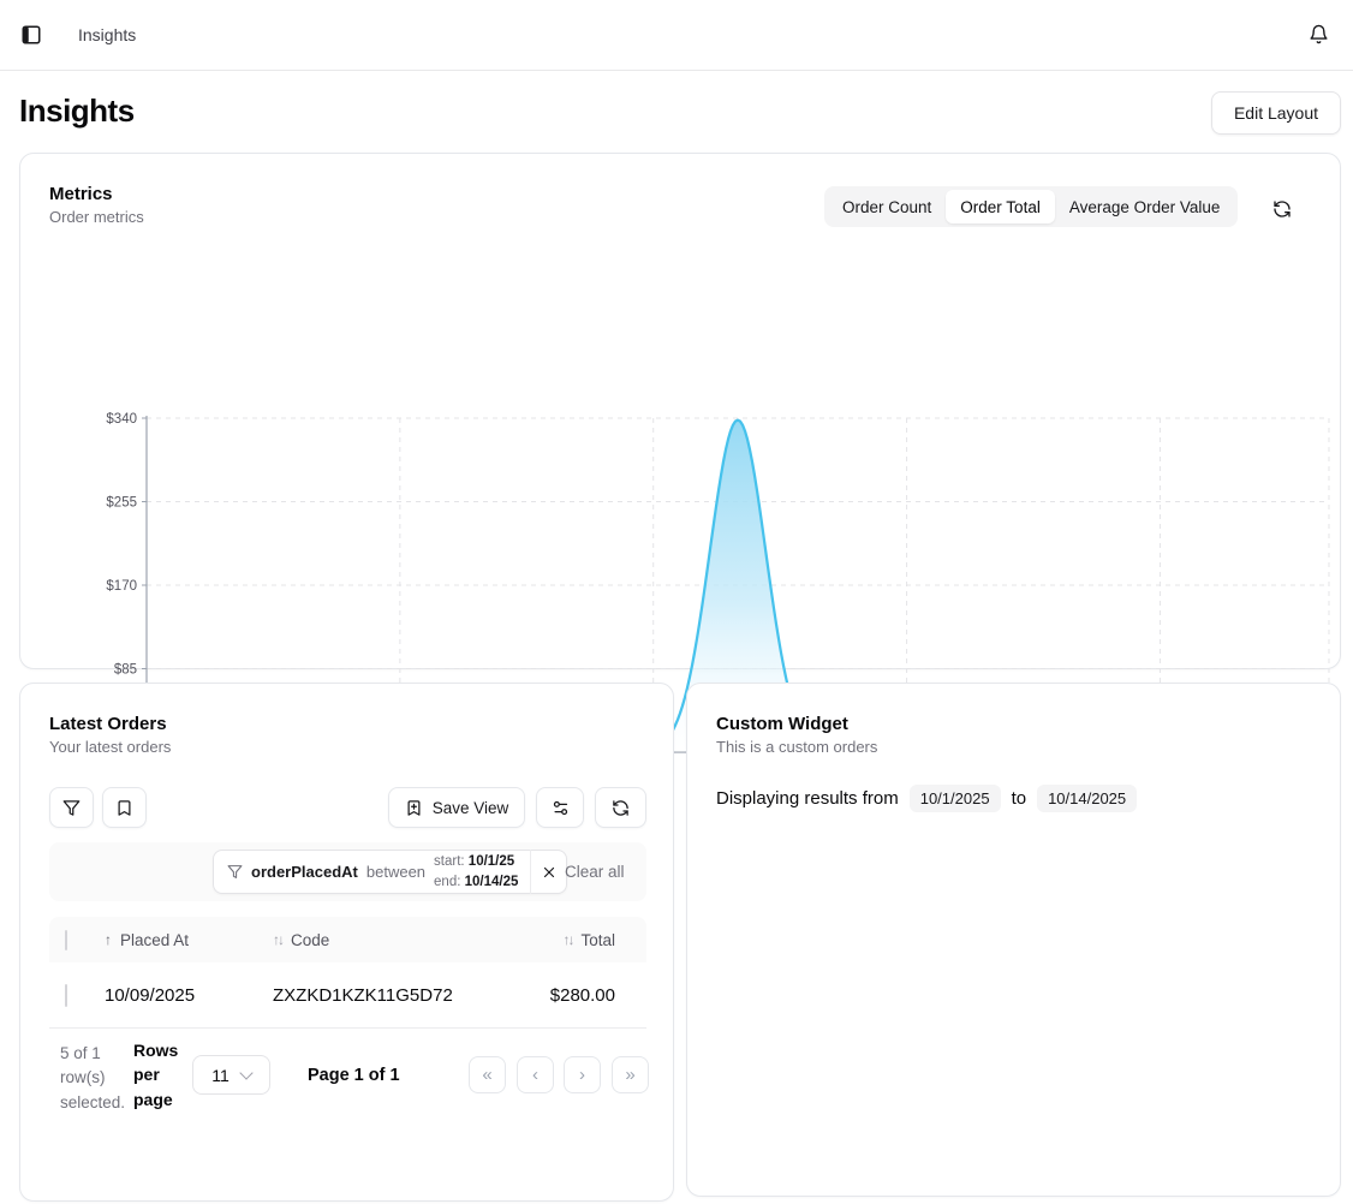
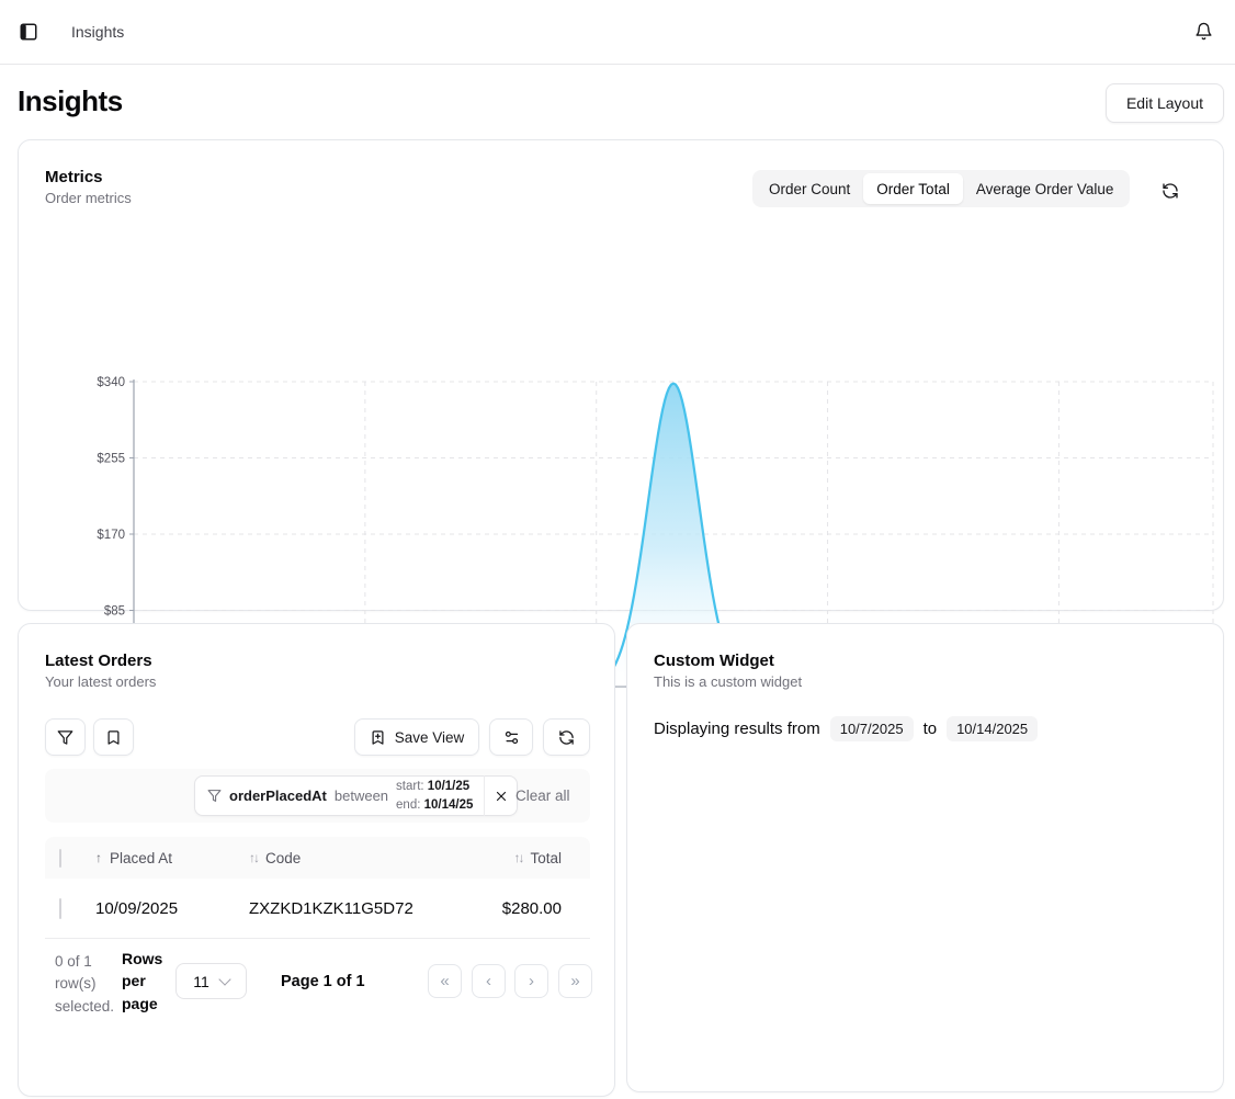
  Insights
  Insights
  Edit Layout
  Metrics
  Order metrics
  Order Count
  Order Total
  Average Order Value
  $85
  $170
  $255
  $340
  Latest Orders
  Your latest orders
  Save View
  orderPlacedAt
  between
  start: 10/1/25
  end: 10/14/25
  Clear all
  ↑
  Placed At
  ↑↓
  Code
  ↑↓
  Total
  10/09/2025
  ZXZKD1KZK11G5D72
  $280.00
- 5 of 1 row(s) selected.
+ 0 of 1 row(s) selected.
  Rows per page
  11
  Page 1 of 1
  «
  ‹
  ›
  »
  Custom Widget
- This is a custom orders
+ This is a custom widget
  Displaying results from
- 10/1/2025
+ 10/7/2025
  to
  10/14/2025
